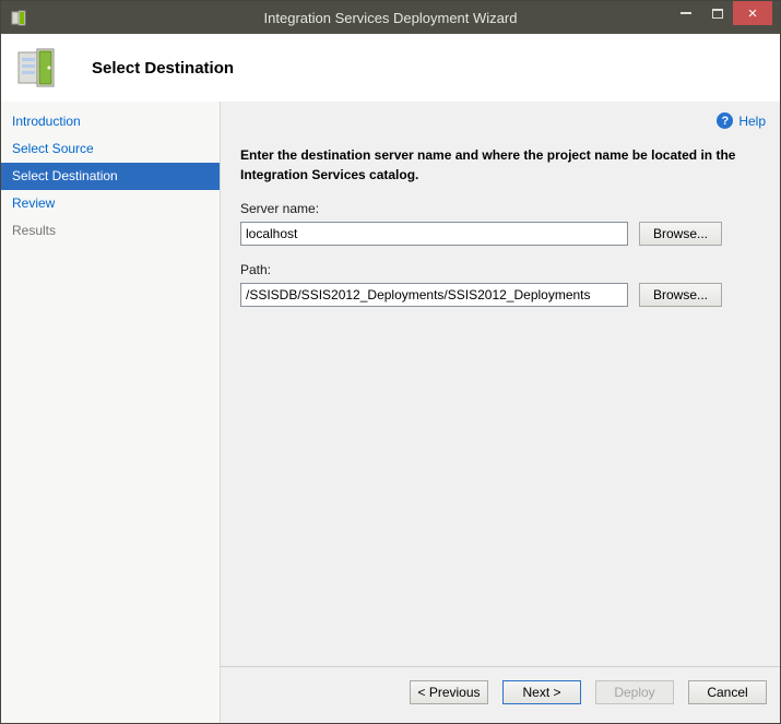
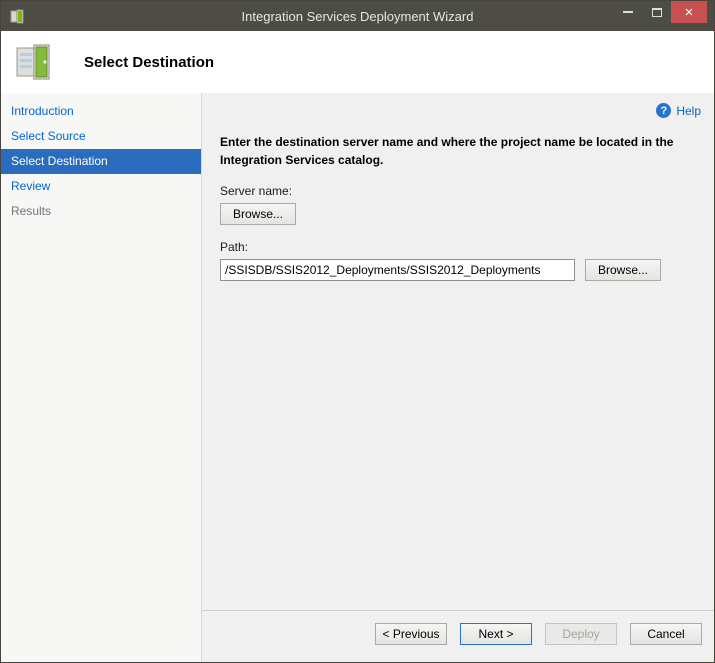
  Integration Services Deployment Wizard
  ×
  Select Destination
  Introduction
  Select Source
  Select Destination
  Review
  Results
  ?
  Help
  Enter the destination server name and where the project name be located in the Integration Services catalog.
  Server name:
- localhost
  Browse...
  Path:
  /SSISDB/SSIS2012_Deployments/SSIS2012_Deployments
  Browse...
  < Previous
  Next >
  Deploy
  Cancel
